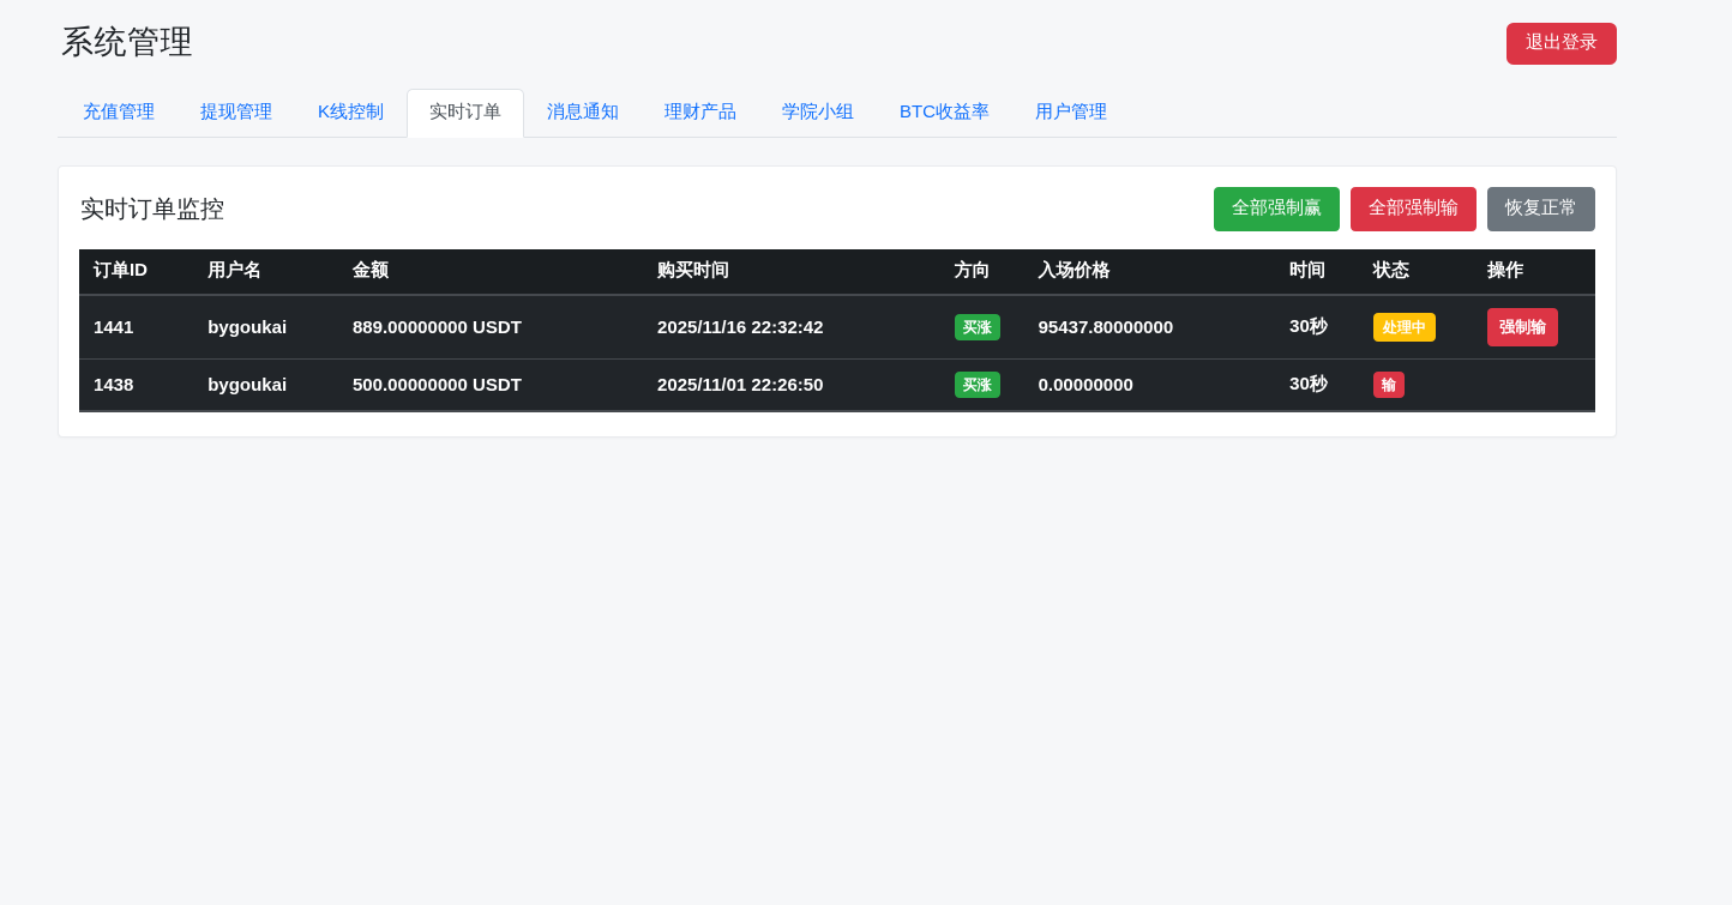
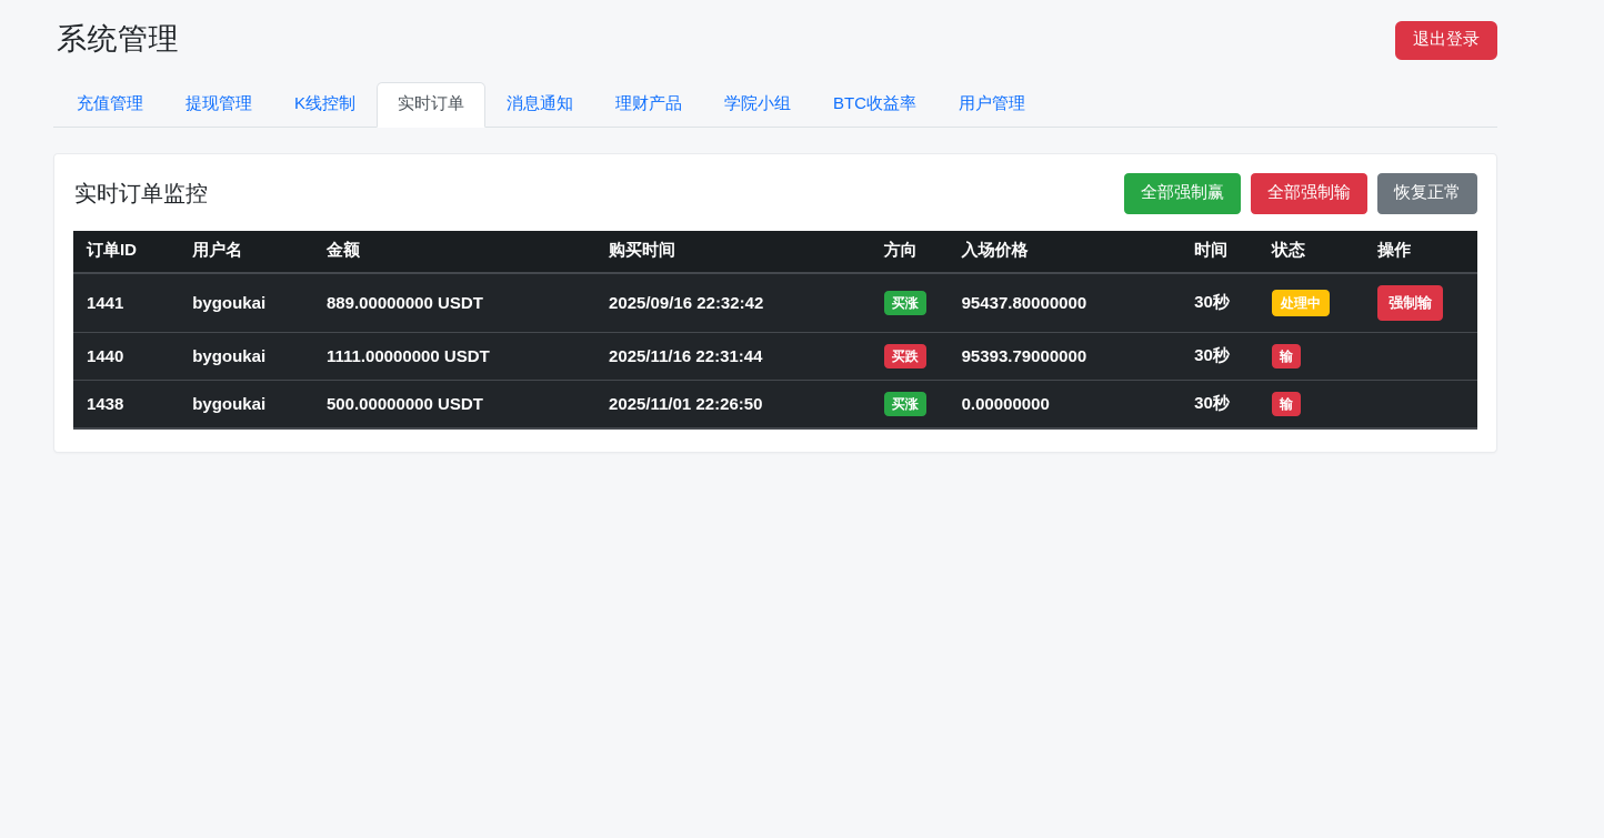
  系统管理
  退出登录
  充值管理 提现管理 K线控制 实时订单 消息通知 理财产品 学院小组 BTC收益率 用户管理
  实时订单监控
  全部强制赢
  全部强制输
  恢复正常
  订单ID	用户名	金额	购买时间	方向	入场价格	时间	状态	操作
- 1441	bygoukai	889.00000000 USDT	2025/11/16 22:32:42	买涨	95437.80000000	30秒	处理中	强制输
+ 1441	bygoukai	889.00000000 USDT	2025/09/16 22:32:42	买涨	95437.80000000	30秒	处理中	强制输
+ 1440	bygoukai	1111.00000000 USDT	2025/11/16 22:31:44	买跌	95393.79000000	30秒	输
  1438	bygoukai	500.00000000 USDT	2025/11/01 22:26:50	买涨	0.00000000	30秒	输
